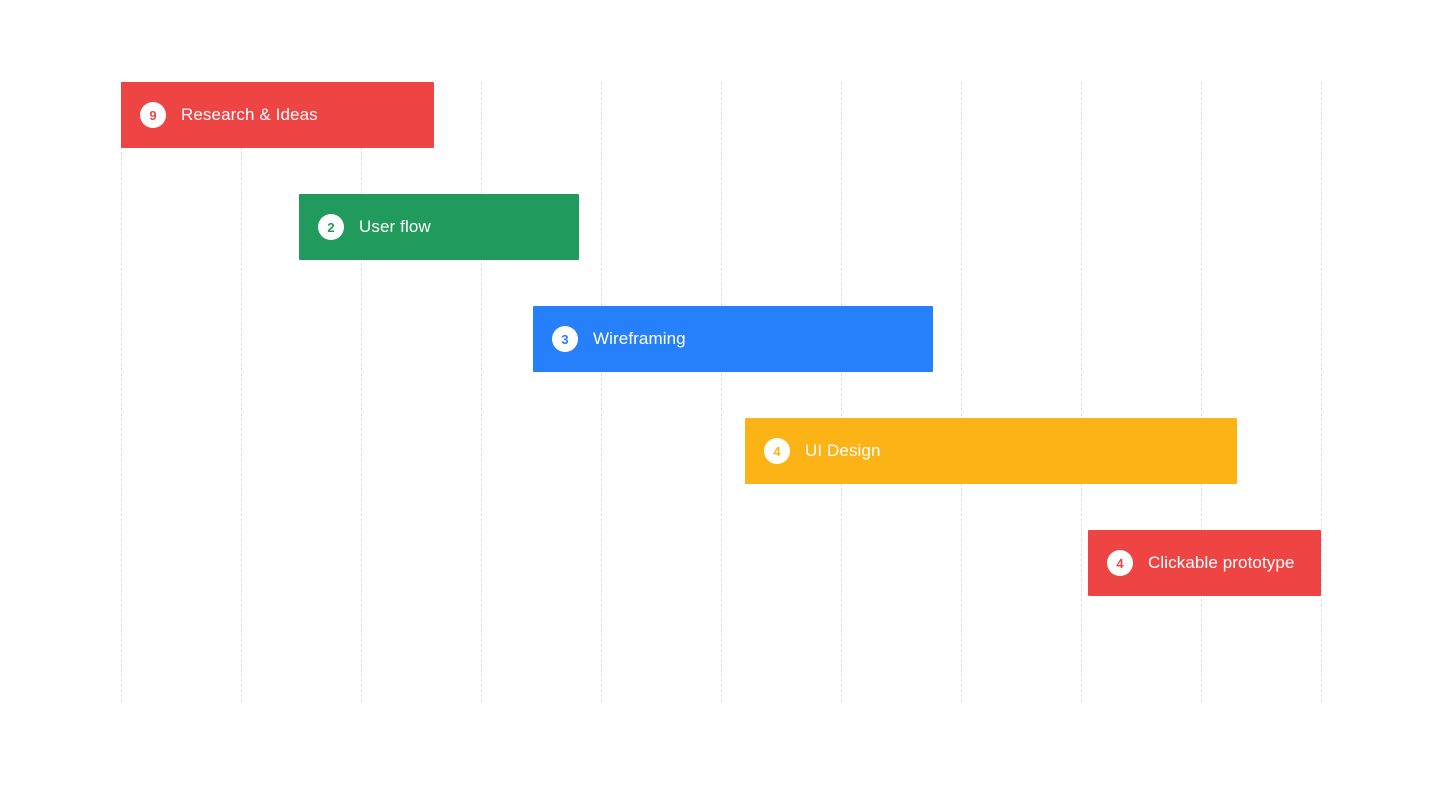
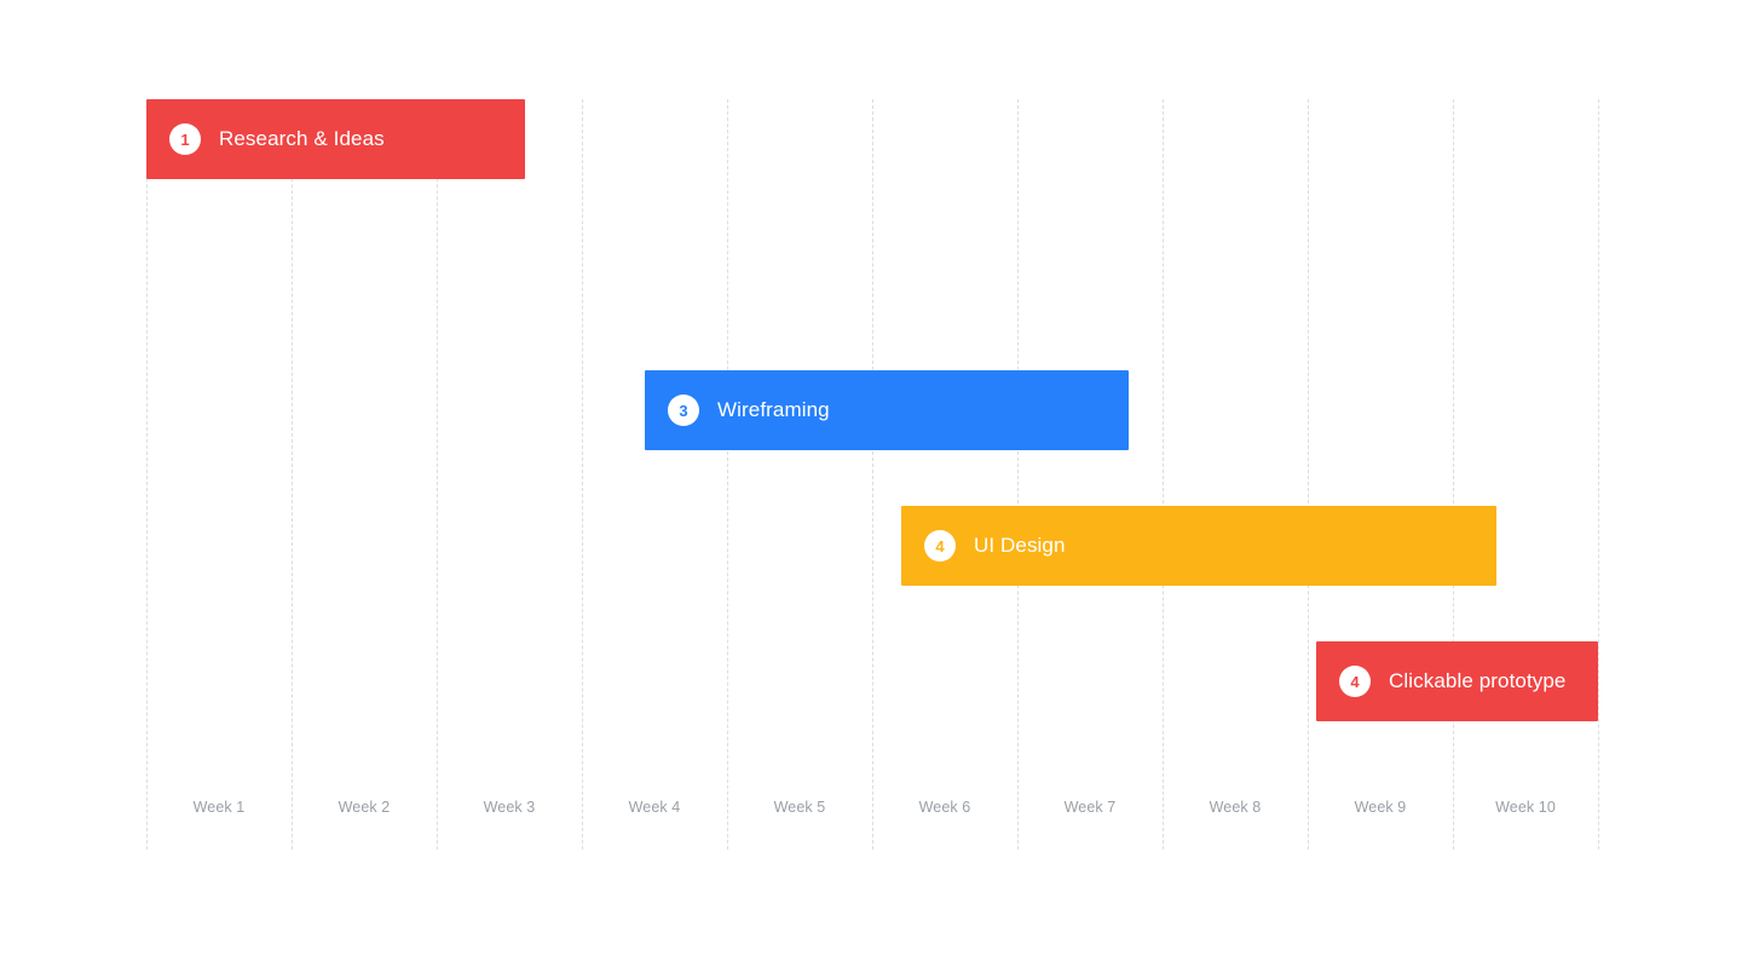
- 9
+ 1
  Research & Ideas
- 2
- User flow
  3
  Wireframing
  4
  UI Design
  4
  Clickable prototype
+ Week 1
+ Week 2
+ Week 3
+ Week 4
+ Week 5
+ Week 6
+ Week 7
+ Week 8
+ Week 9
+ Week 10
